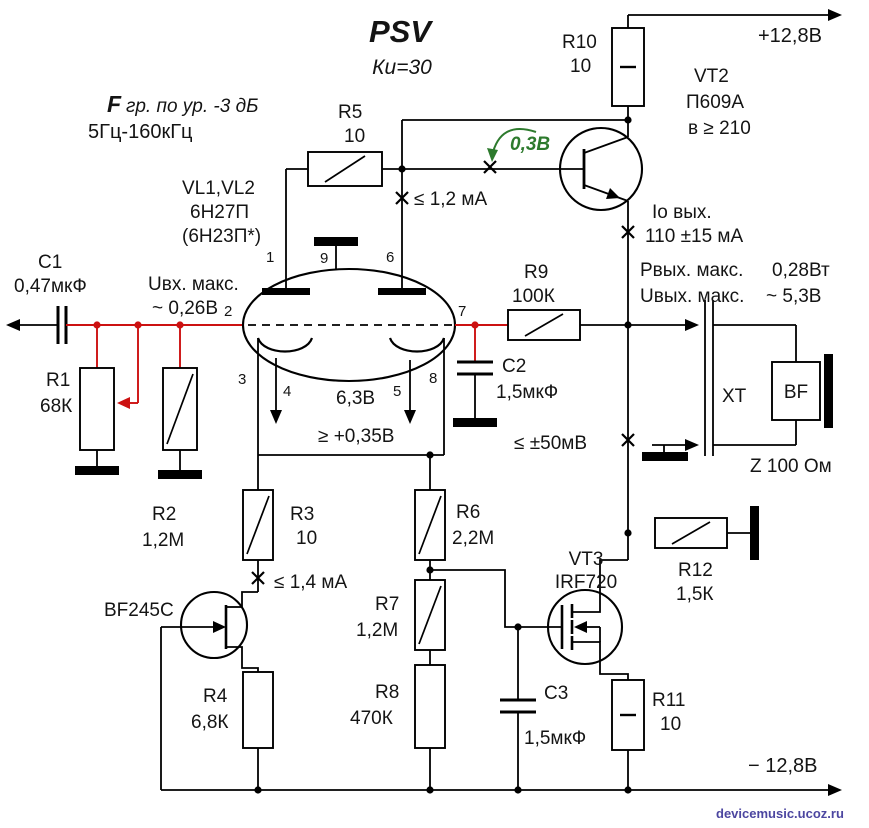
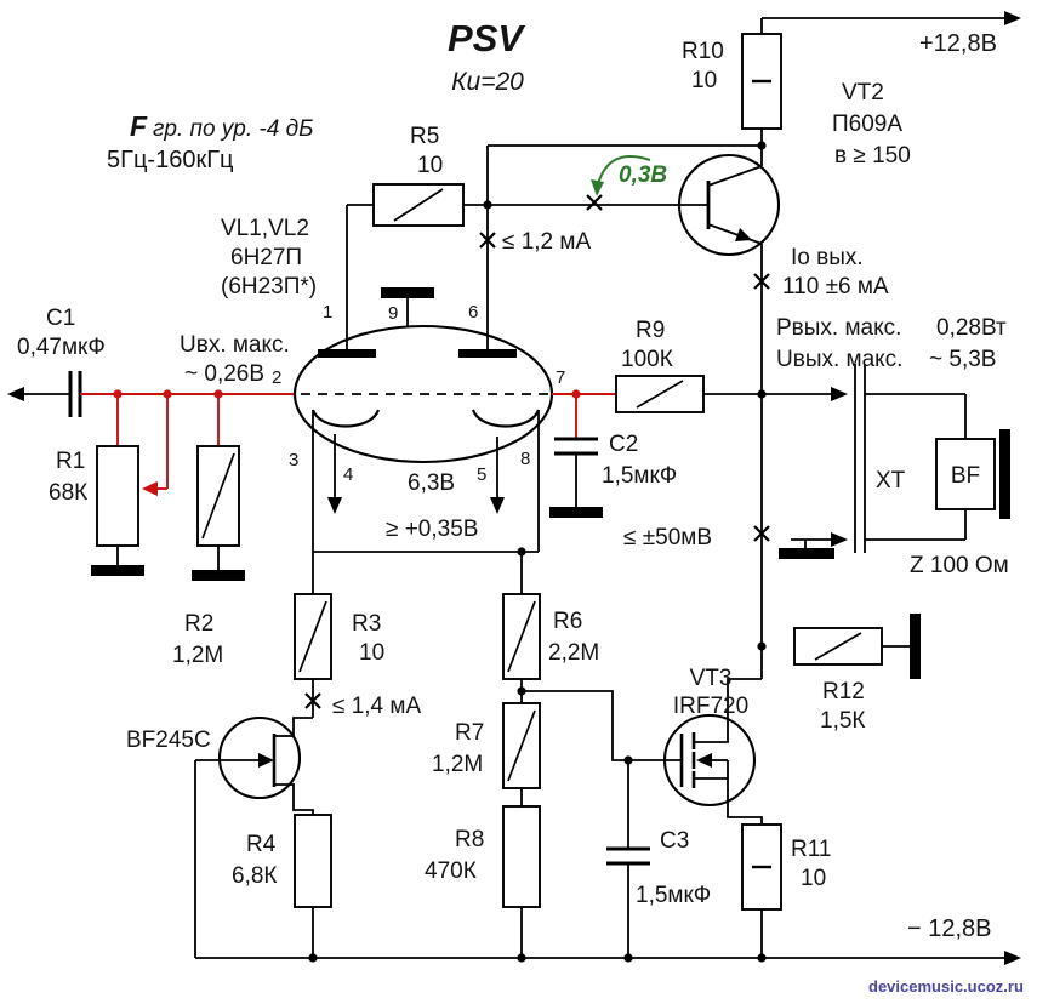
  PSV
- Кu=30
+ Кu=20
  F
- гр. по ур. -3 дБ
+ гр. по ур. -4 дБ
  5Гц-160кГц
  VL1,VL2
  6Н27П
  (6Н23П*)
  С1
  0,47мкФ
  Uвх. макс.
  ~ 0,26В
  R1
  68К
  R2
  1,2М
  R5
  10
  0,3В
  ≤ 1,2 мА
  R10
  10
  +12,8В
  VT2
  П609А
- в ≥ 210
+ в ≥ 150
  Iо вых.
- 110 ±15 мА
+ 110 ±6 мА
  Рвых. макс.
  0,28Вт
  Uвых. макс.
  ~ 5,3В
  R9
  100К
  С2
  1,5мкФ
  ≤ ±50мВ
  XT
  BF
  Z 100 Ом
  6,3В
  ≥ +0,35В
  R3
  10
  ≤ 1,4 мА
  BF245C
  R4
  6,8К
  R6
  2,2М
  R7
  1,2М
  R8
  470К
  VT3
  IRF720
  С3
  1,5мкФ
  R11
  10
  R12
  1,5К
  − 12,8В
  devicemusic.ucoz.ru
  1
  9
  6
  2
  7
  3
  4
  5
  8
